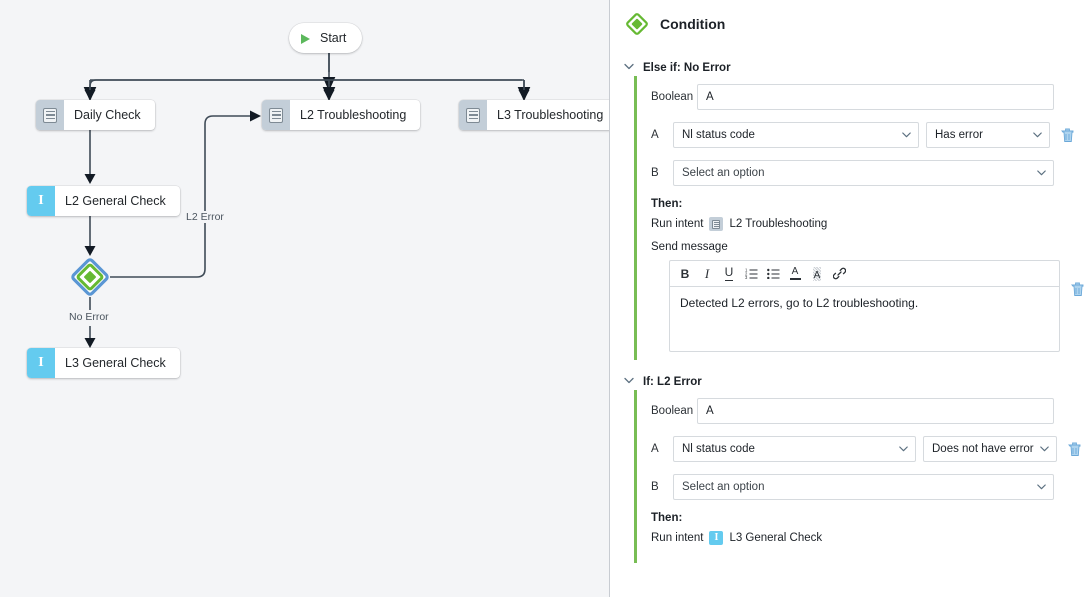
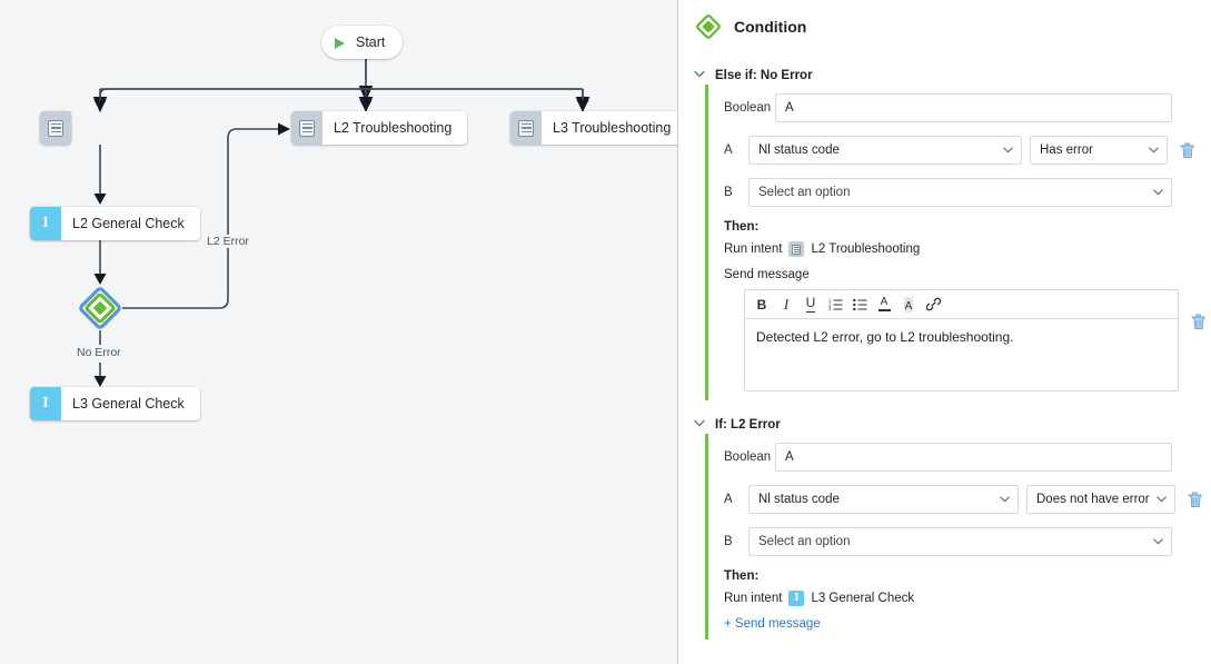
  Start
- Daily Check
  L2 Troubleshooting
  L3 Troubleshooting
  I
  L2 General Check
  I
  L3 General Check
  L2 Error
  No Error
  Condition
  Else if: No Error
  Boolean
  A
  A
  Nl status code
  Has error
  B
  Select an option
  Then:
  Run intent
  L2 Troubleshooting
  Send message
  B
  I
  U
  A
  A
- Detected L2 errors, go to L2 troubleshooting.
+ Detected L2 error, go to L2 troubleshooting.
  If: L2 Error
  Boolean
  A
  A
  Nl status code
  Does not have error
  B
  Select an option
  Then:
  Run intent
  I
  L3 General Check
+ + Send message
